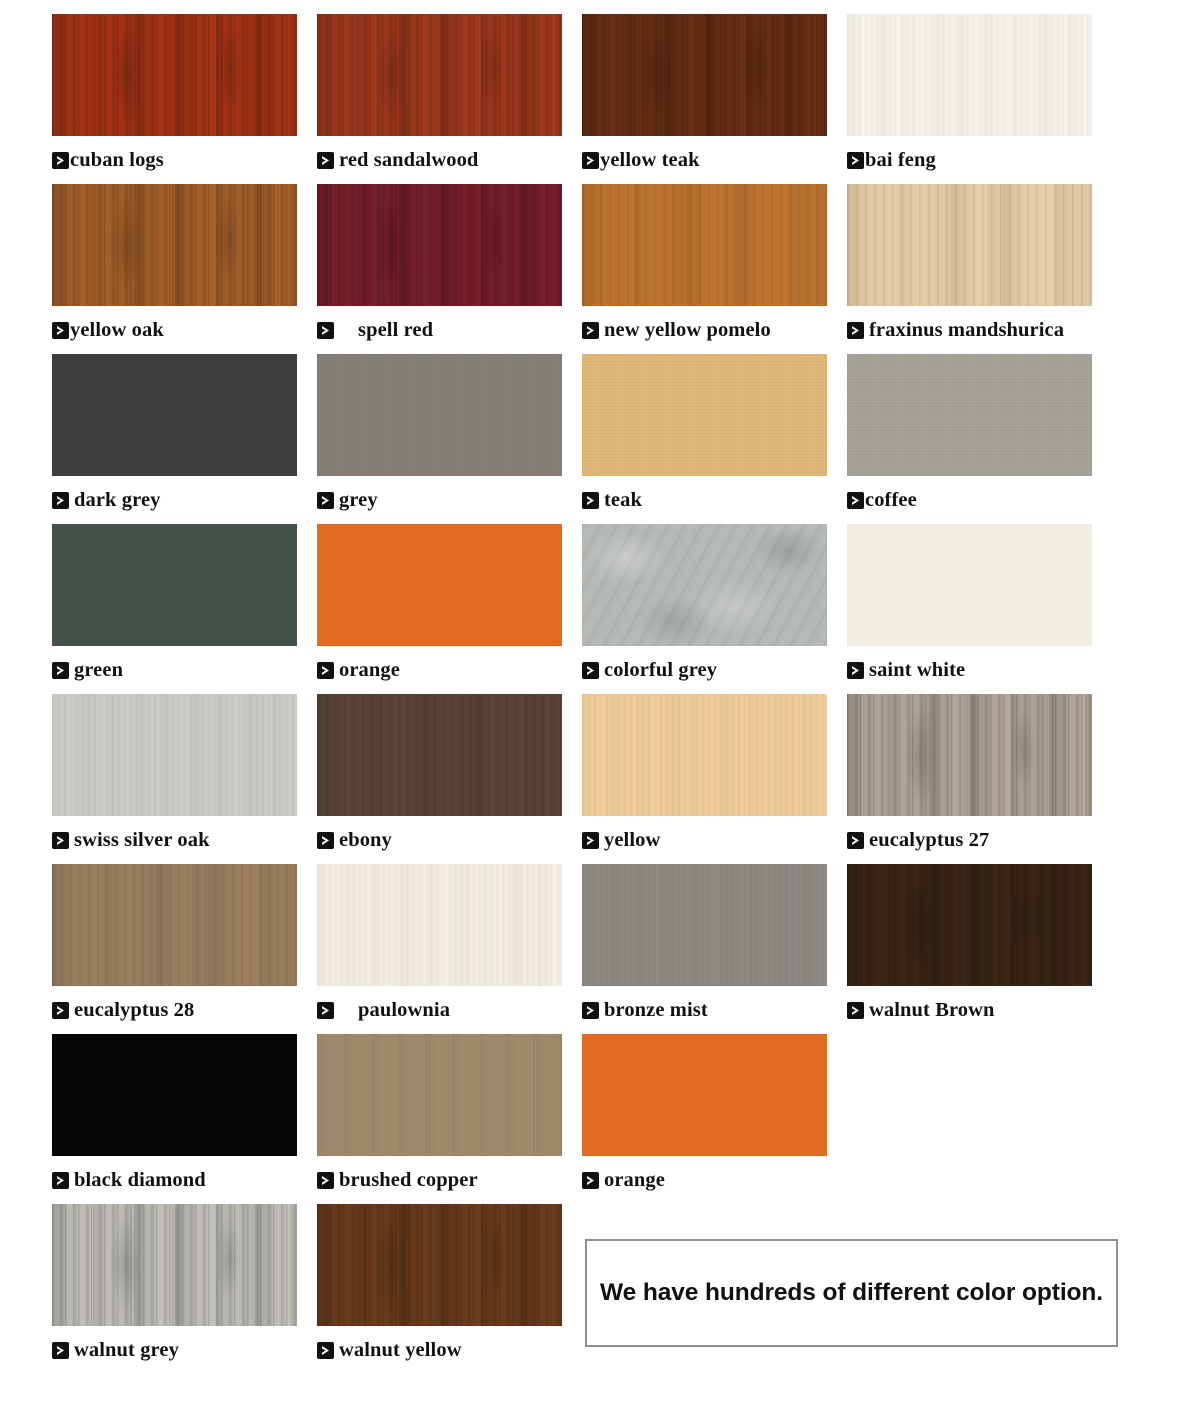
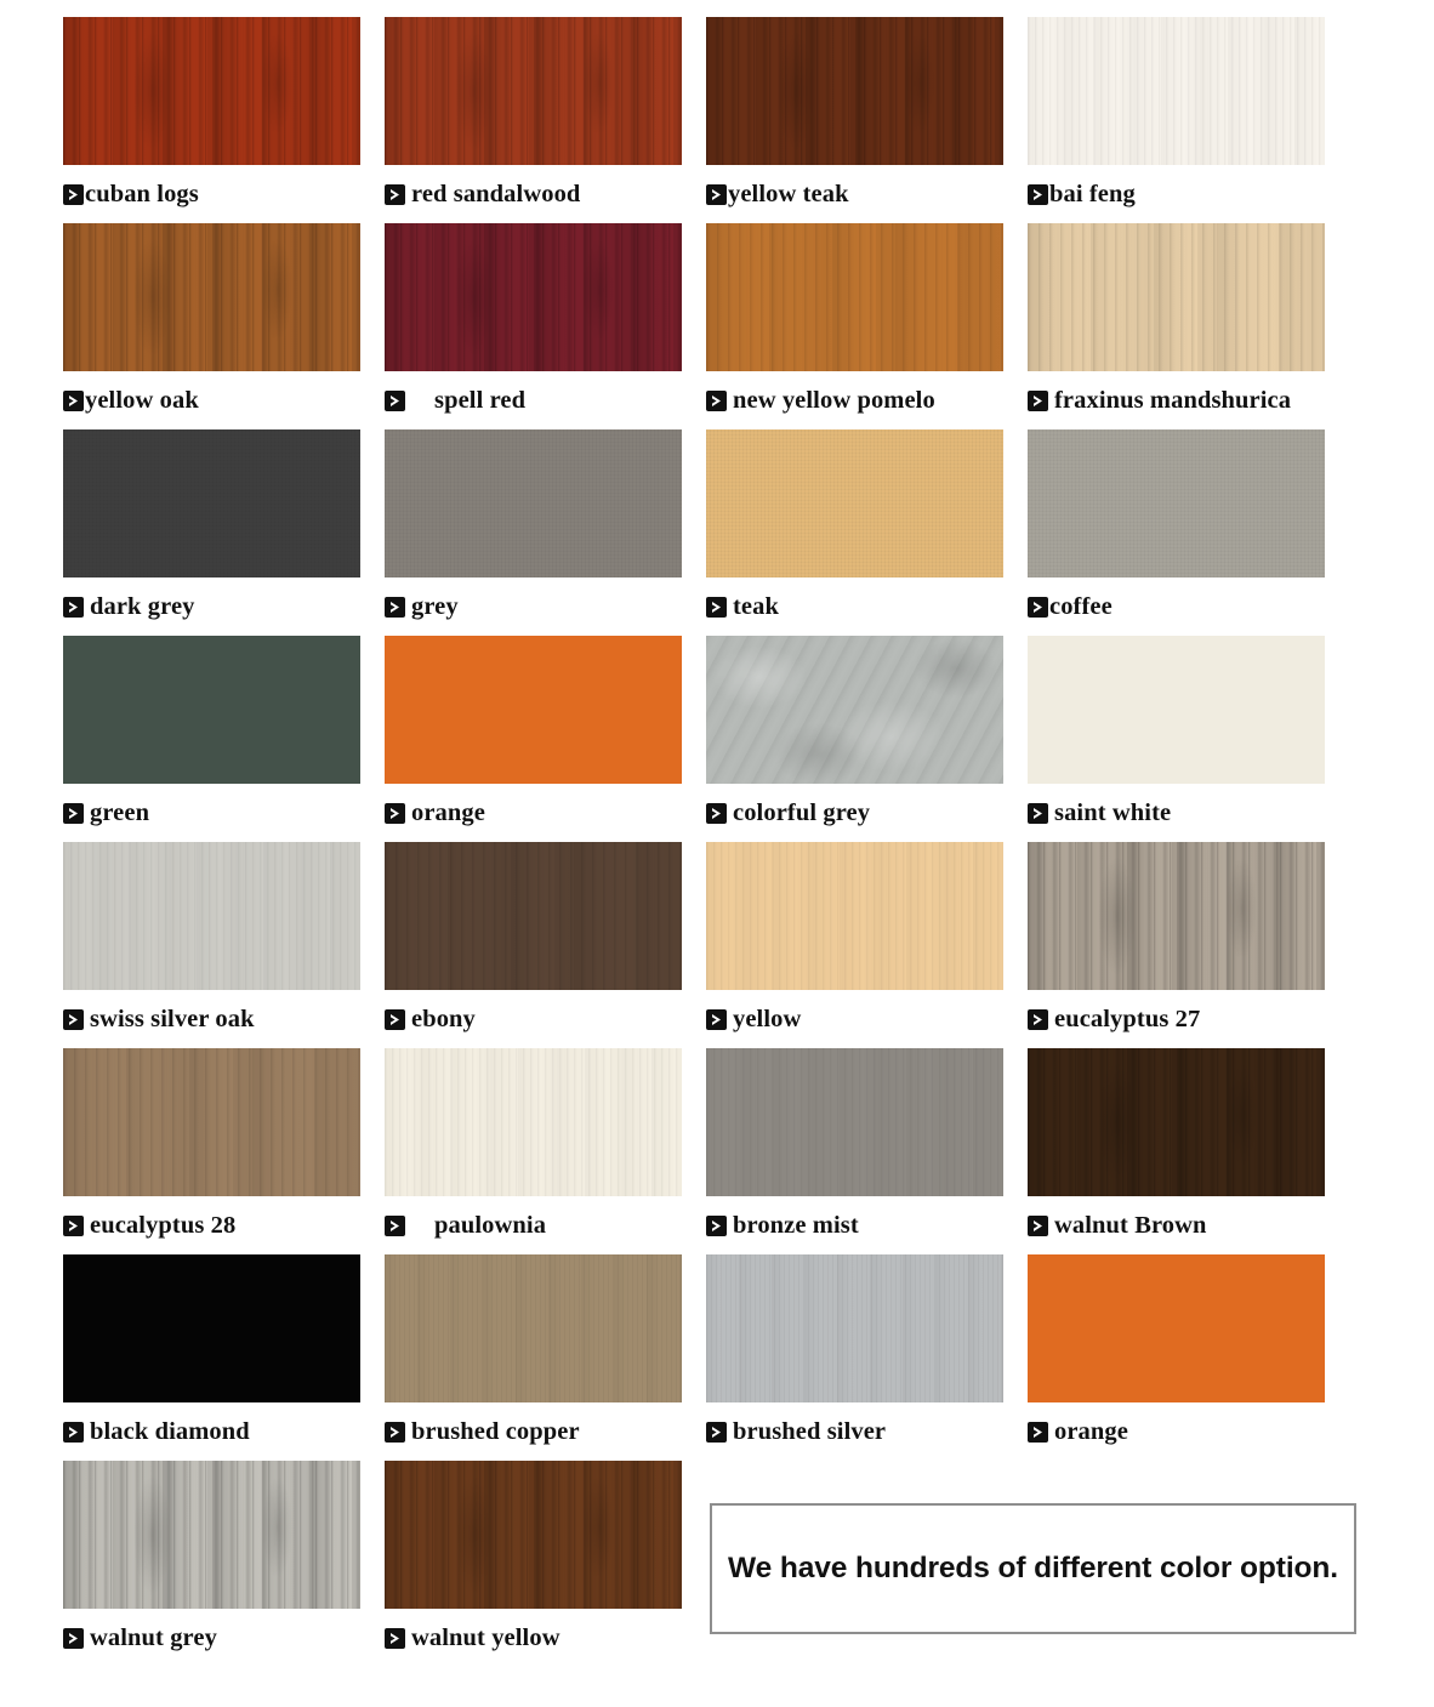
  cuban logs
  red sandalwood
  yellow teak
  bai feng
  yellow oak
  spell red
  new yellow pomelo
  fraxinus mandshurica
  dark grey
  grey
  teak
  coffee
  green
  orange
  colorful grey
  saint white
  swiss silver oak
  ebony
  yellow
  eucalyptus 27
  eucalyptus 28
  paulownia
  bronze mist
  walnut Brown
  black diamond
  brushed copper
+ brushed silver
  orange
  walnut grey
  walnut yellow
  We have hundreds of different color option.
